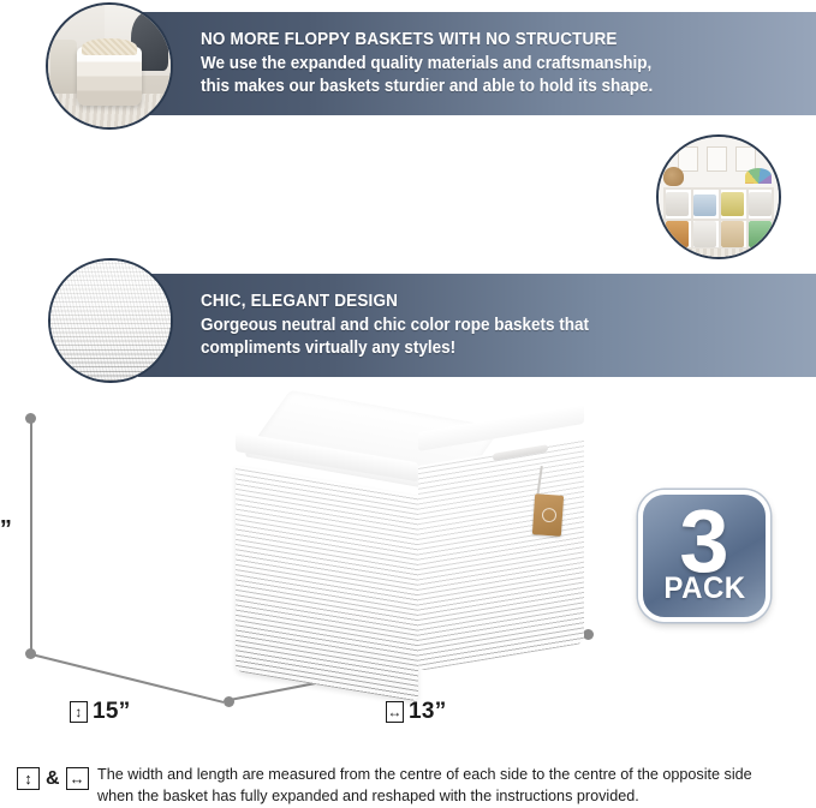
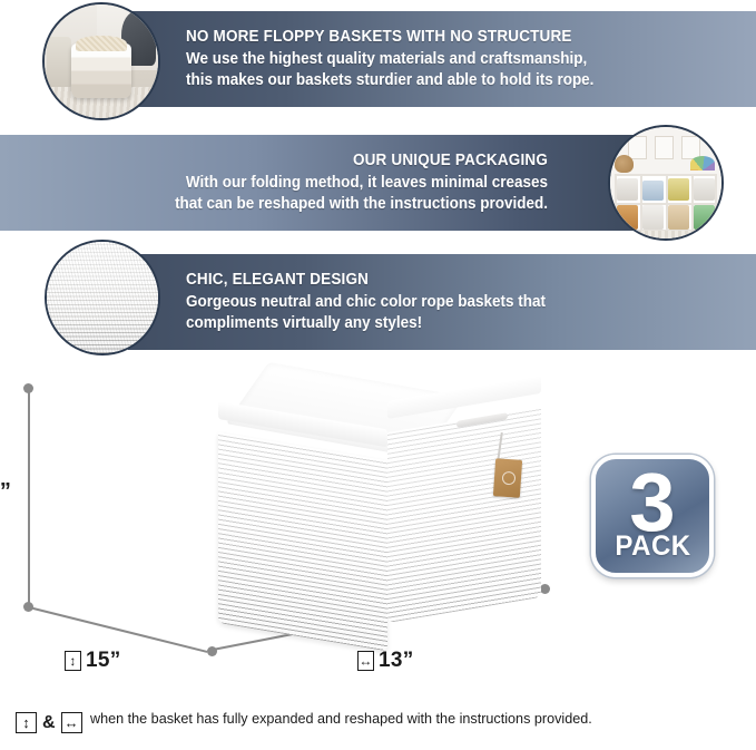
  NO MORE FLOPPY BASKETS WITH NO STRUCTURE
- We use the expanded quality materials and craftsmanship,
+ We use the highest quality materials and craftsmanship,
- this makes our baskets sturdier and able to hold its shape.
+ this makes our baskets sturdier and able to hold its rope.
+ OUR UNIQUE PACKAGING
+ With our folding method, it leaves minimal creases
+ that can be reshaped with the instructions provided.
  CHIC, ELEGANT DESIGN
  Gorgeous neutral and chic color rope baskets that
  compliments virtually any styles!
  ↕
  15”
  ↔
  13”
  3
  PACK
  ↕
  &
  ↔
- The width and length are measured from the centre of each side to the centre of the opposite side
  when the basket has fully expanded and reshaped with the instructions provided.
